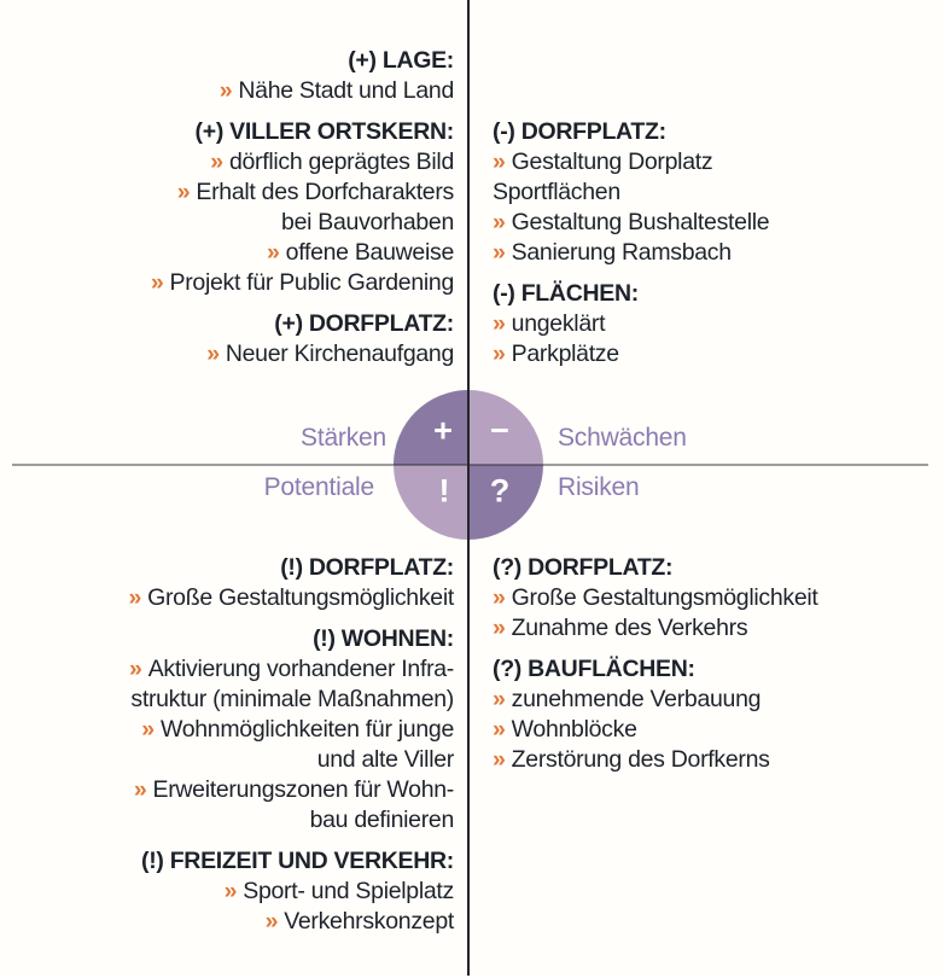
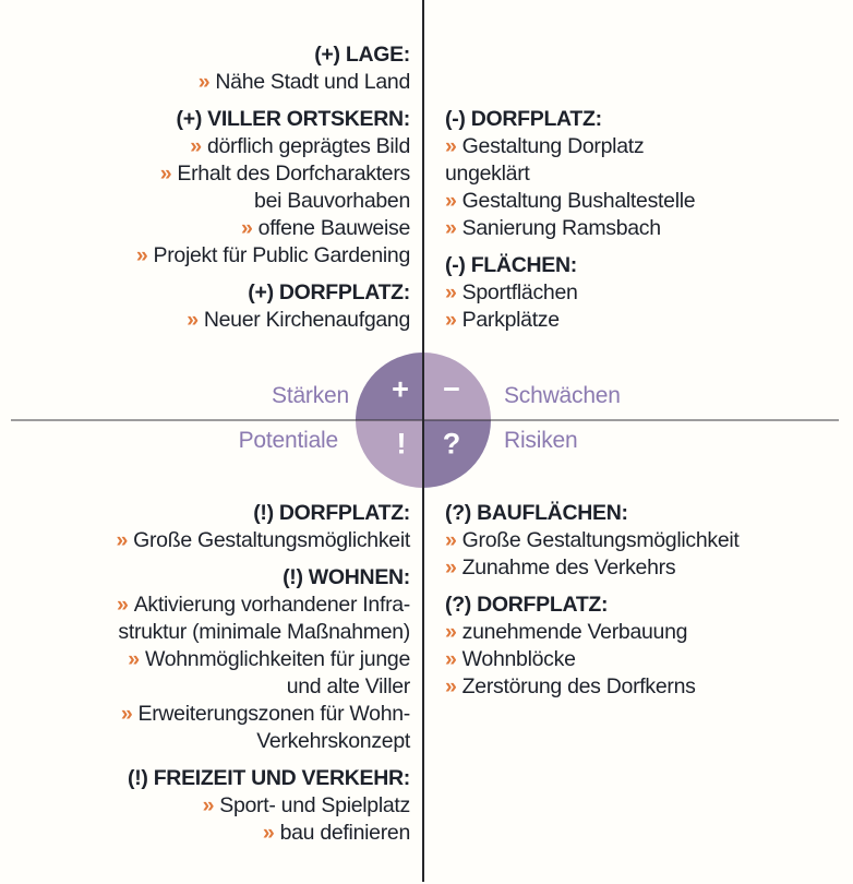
  +
  −
  !
  ?
  Stärken
  Schwächen
  Potentiale
  Risiken
  (+) LAGE:
  » Nähe Stadt und Land
  (+) VILLER ORTSKERN:
  » dörflich geprägtes Bild
  » Erhalt des Dorfcharakters
  bei Bauvorhaben
  » offene Bauweise
  » Projekt für Public Gardening
  (+) DORFPLATZ:
  » Neuer Kirchenaufgang
  (-) DORFPLATZ:
  » Gestaltung Dorplatz
- Sportflächen
+ ungeklärt
  » Gestaltung Bushaltestelle
  » Sanierung Ramsbach
  (-) FLÄCHEN:
- » ungeklärt
+ » Sportflächen
  » Parkplätze
  (!) DORFPLATZ:
  » Große Gestaltungsmöglichkeit
  (!) WOHNEN:
  » Aktivierung vorhandener Infra-
  struktur (minimale Maßnahmen)
  » Wohnmöglichkeiten für junge
  und alte Viller
  » Erweiterungszonen für Wohn-
- bau definieren
+ Verkehrskonzept
  (!) FREIZEIT UND VERKEHR:
  » Sport- und Spielplatz
- » Verkehrskonzept
+ » bau definieren
- (?) DORFPLATZ:
+ (?) BAUFLÄCHEN:
  » Große Gestaltungsmöglichkeit
  » Zunahme des Verkehrs
- (?) BAUFLÄCHEN:
+ (?) DORFPLATZ:
  » zunehmende Verbauung
  » Wohnblöcke
  » Zerstörung des Dorfkerns
